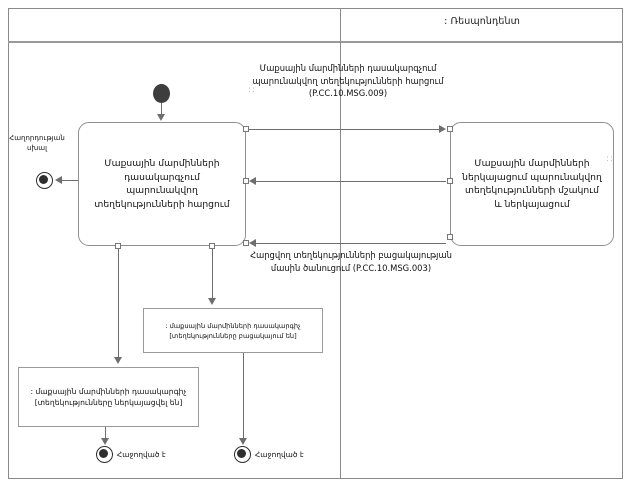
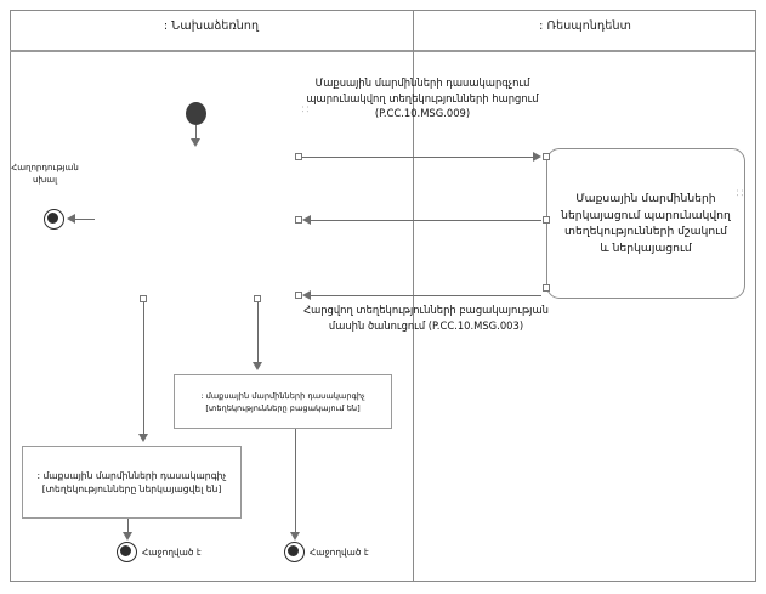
+ : Նախաձեռնող
  : Ռեսպոնդենտ
- Մաքսային մարմինների դասակարգչում պարունակվող տեղեկությունների հարցում
  Հաղորդության սխալ
  Մաքսային մարմինների ներկայացում պարունակվող տեղեկությունների մշակում և ներկայացում
  Մաքսային մարմինների դասակարգչում պարունակվող տեղեկությունների հարցում (P.CC.10.MSG.009)
  Հարցվող տեղեկությունների բացակայության մասին ծանուցում (P.CC.10.MSG.003)
  : մաքսային մարմինների դասակարգիչ [տեղեկությունները բացակայում են]
  : մաքսային մարմինների դասակարգիչ [տեղեկությունները ներկայացվել են]
  Հաջողված է
  Հաջողված է
